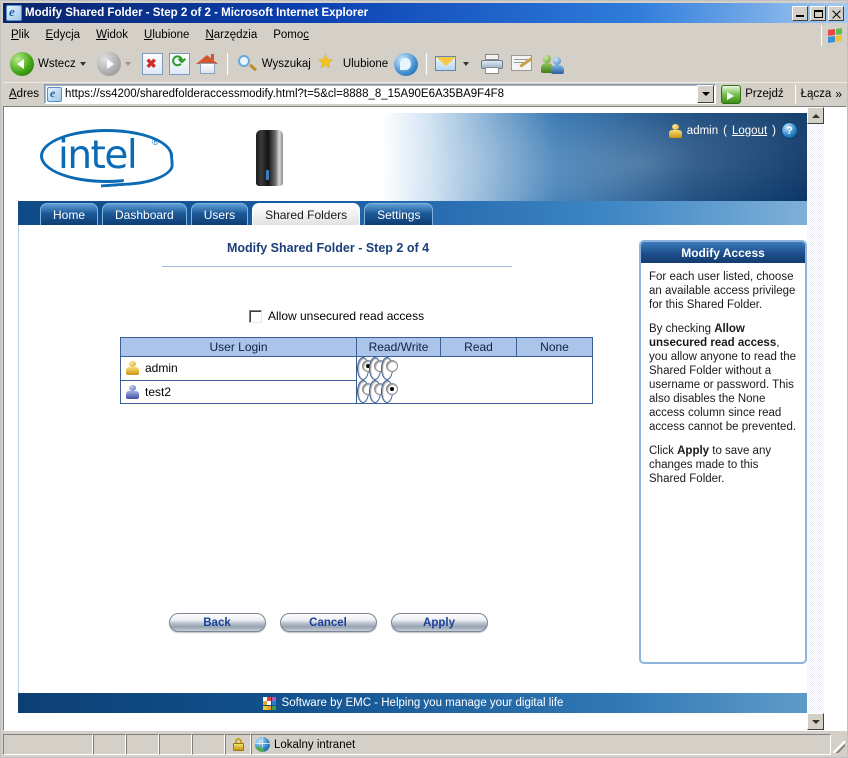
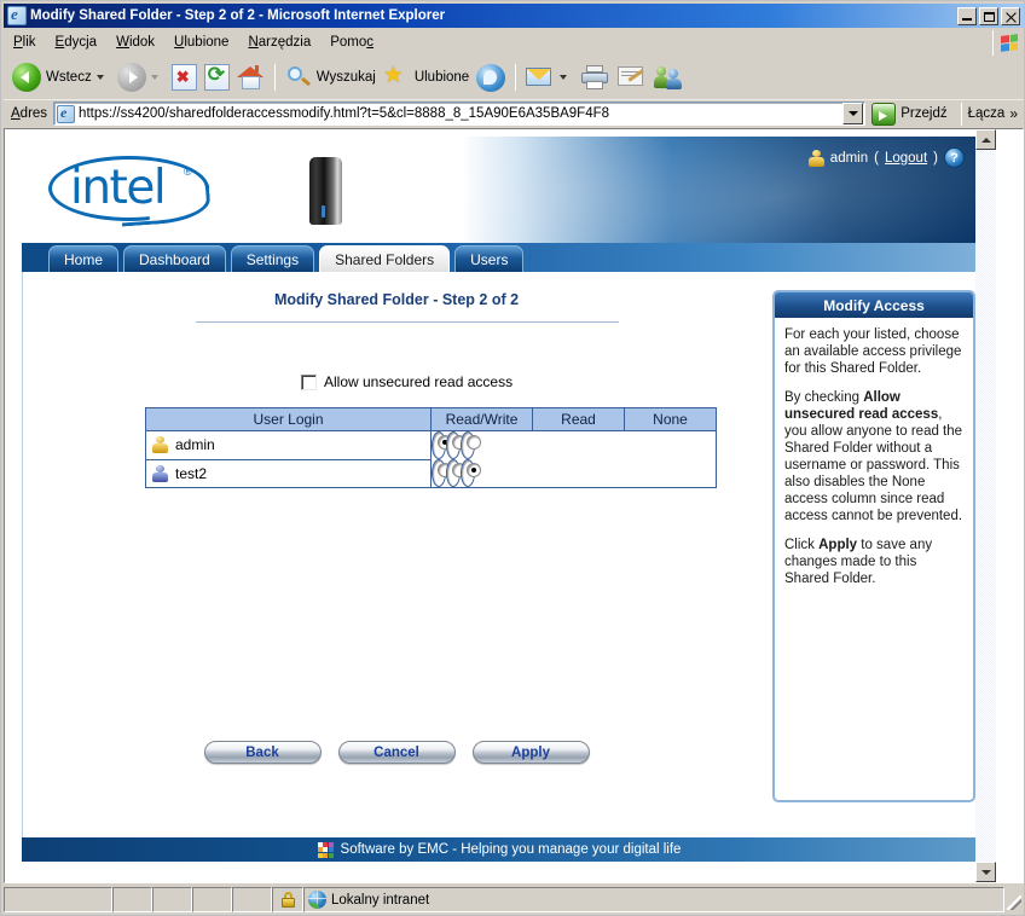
  Modify Shared Folder - Step 2 of 2 - Microsoft Internet Explorer
  Plik
  Edycja
  Widok
  Ulubione
  Narzędzia
  Pomoc
  Wstecz
  Wyszukaj
  Ulubione
  Adres
  https://ss4200/sharedfolderaccessmodify.html?t=5&cl=8888_8_15A90E6A35BA9F4F8
  Przejdź
  Łącza
  »
  intel
  ®
  admin
  (
  Logout
  )
  ?
  Home
  Dashboard
- Users
+ Settings
  Shared Folders
- Settings
+ Users
- Modify Shared Folder - Step 2 of 4
+ Modify Shared Folder - Step 2 of 2
  Allow unsecured read access
  User Login	Read/Write	Read	None
  admin
  test2
  Back
  Cancel
  Apply
  Modify Access
- For each user listed, choose an available access privilege for this Shared Folder.
+ For each your listed, choose an available access privilege for this Shared Folder.
  By checking Allow unsecured read access, you allow anyone to read the Shared Folder without a username or password. This also disables the None access column since read access cannot be prevented.
  Click Apply to save any changes made to this Shared Folder.
  Software by EMC - Helping you manage your digital life
  Lokalny intranet
